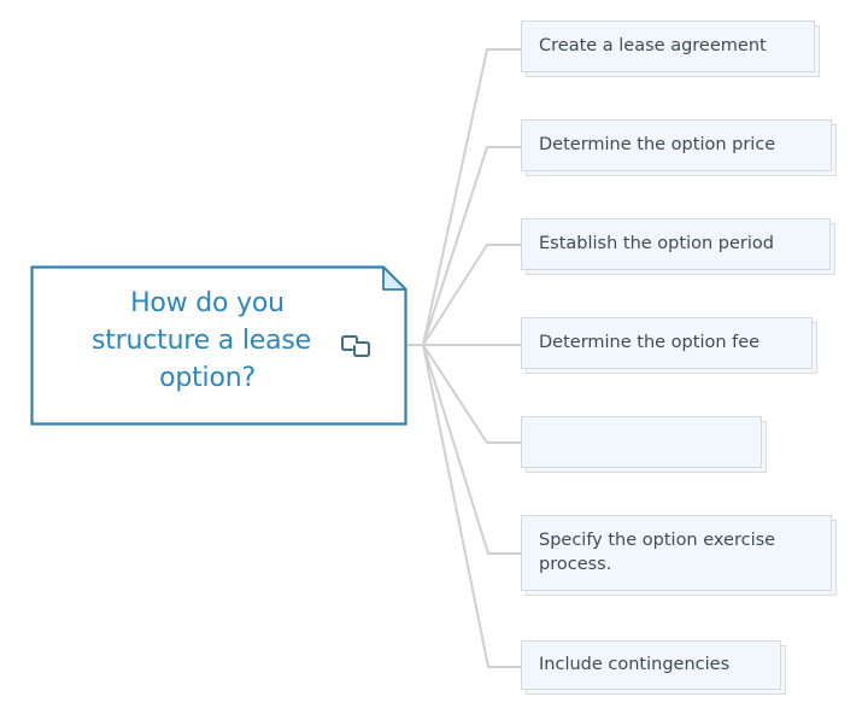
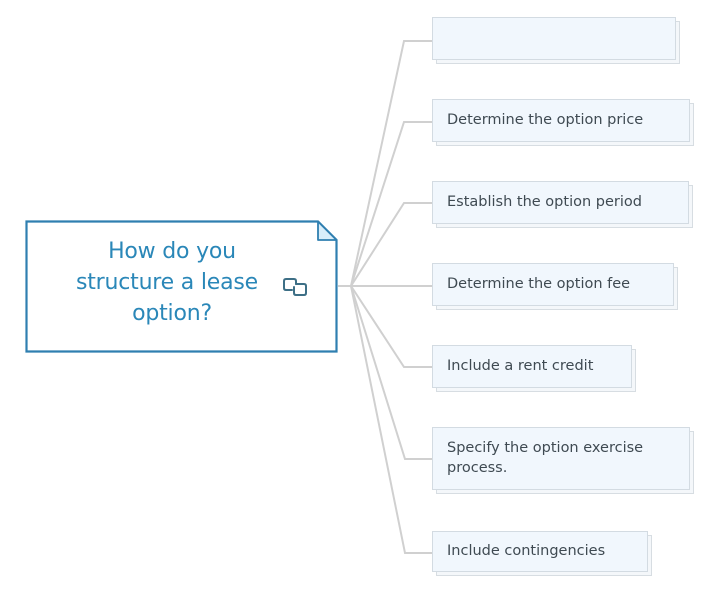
  How do you
  structure a lease
  option?
- Create a lease agreement
  Determine the option price
  Establish the option period
  Determine the option fee
+ Include a rent credit
  Specify the option exercise
  process.
  Include contingencies
